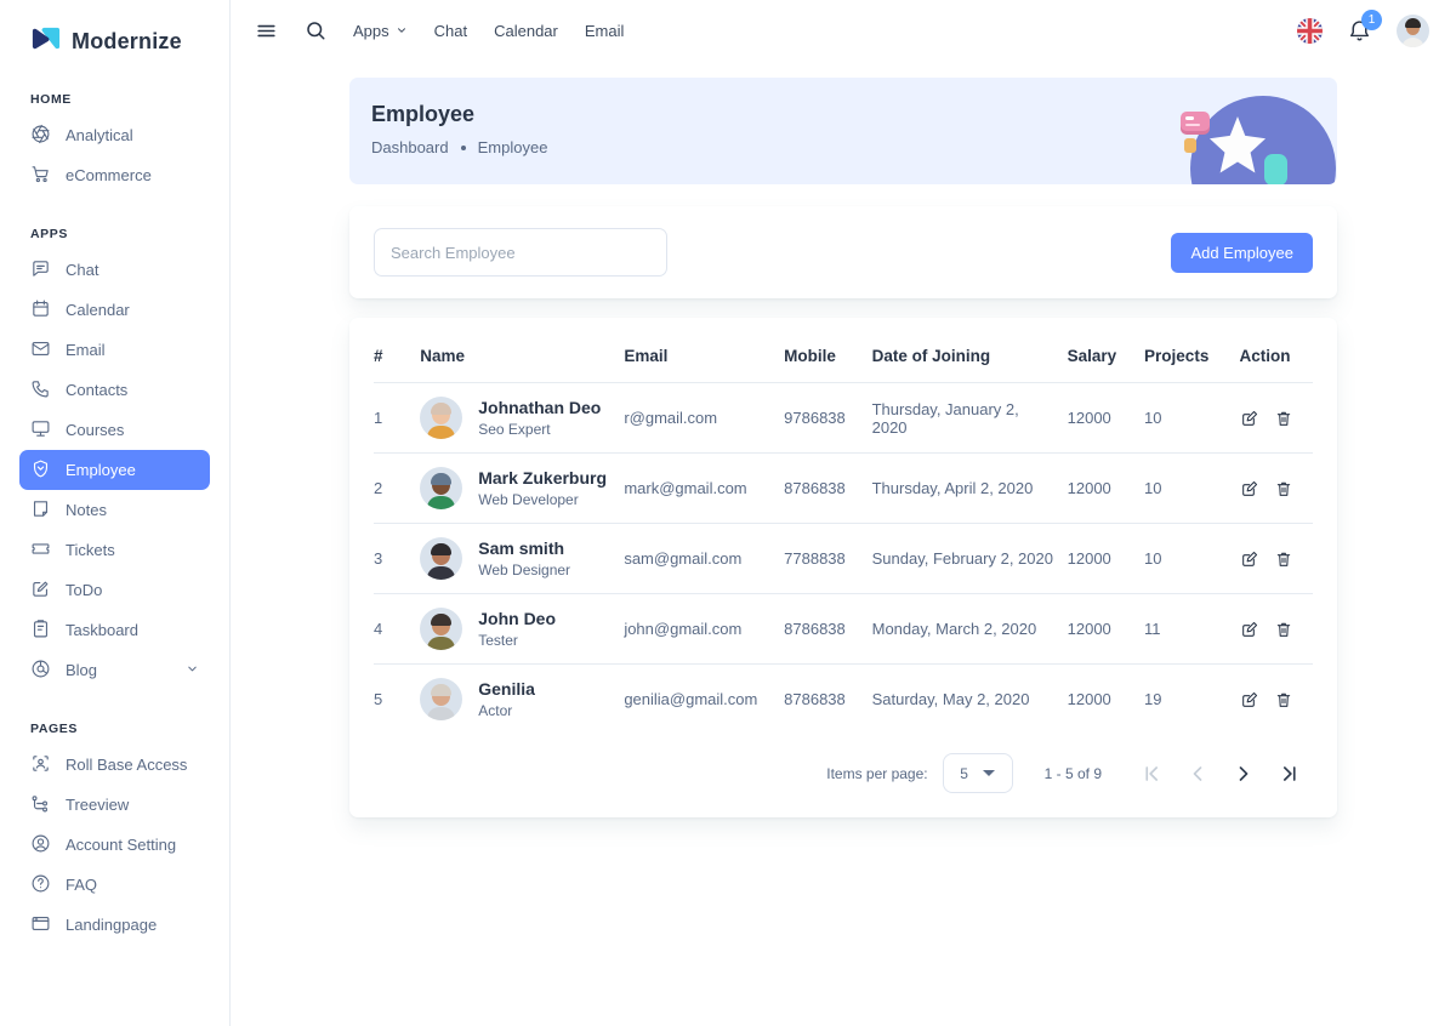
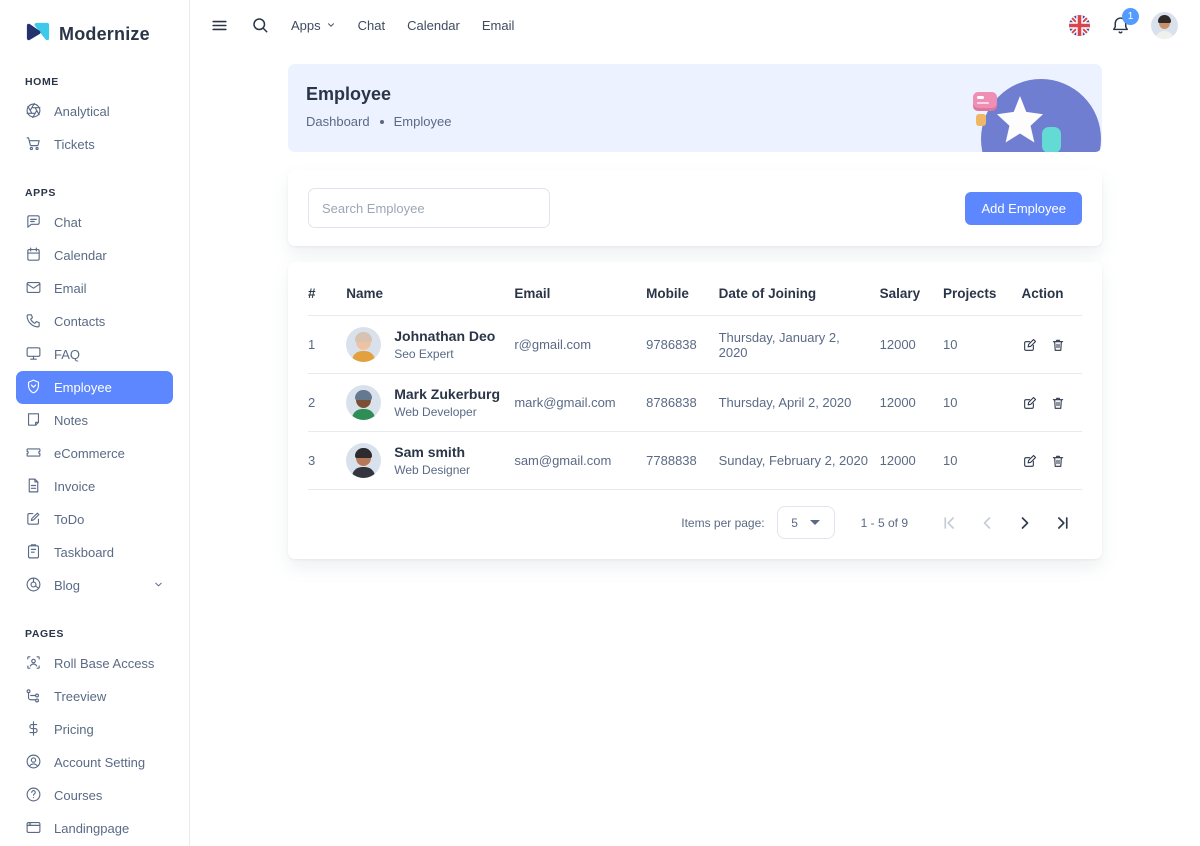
  Modernize
  HOME
  Analytical
- eCommerce
+ Tickets
  APPS
  Chat
  Calendar
  Email
  Contacts
- Courses
+ FAQ
  Employee
  Notes
- Tickets
+ eCommerce
+ Invoice
  ToDo
  Taskboard
  Blog
  PAGES
  Roll Base Access
  Treeview
+ Pricing
  Account Setting
- FAQ
+ Courses
  Landingpage
  Apps
  Chat
  Calendar
  Email
  1
  Employee
  Dashboard
  Employee
  Search Employee
  Add Employee
  #	Name	Email	Mobile	Date of Joining	Salary	Projects	Action
  1	Johnathan Deo Seo Expert	r@gmail.com	9786838	Thursday, January 2, 2020	12000	10
  2	Mark Zukerburg Web Developer	mark@gmail.com	8786838	Thursday, April 2, 2020	12000	10
  3	Sam smith Web Designer	sam@gmail.com	7788838	Sunday, February 2, 2020	12000	10
- 4	John Deo Tester	john@gmail.com	8786838	Monday, March 2, 2020	12000	11
- 5	Genilia Actor	genilia@gmail.com	8786838	Saturday, May 2, 2020	12000	19
  Items per page:
  5
  1 - 5 of 9
